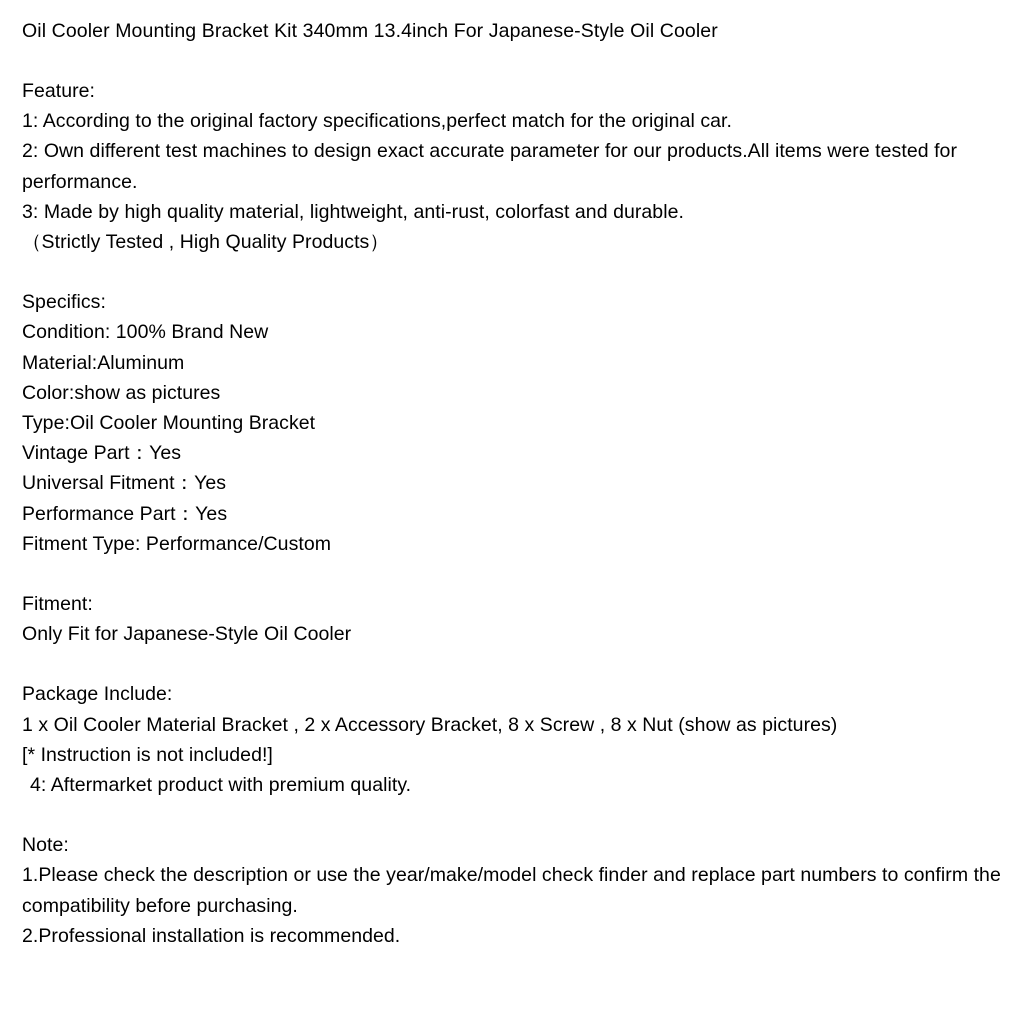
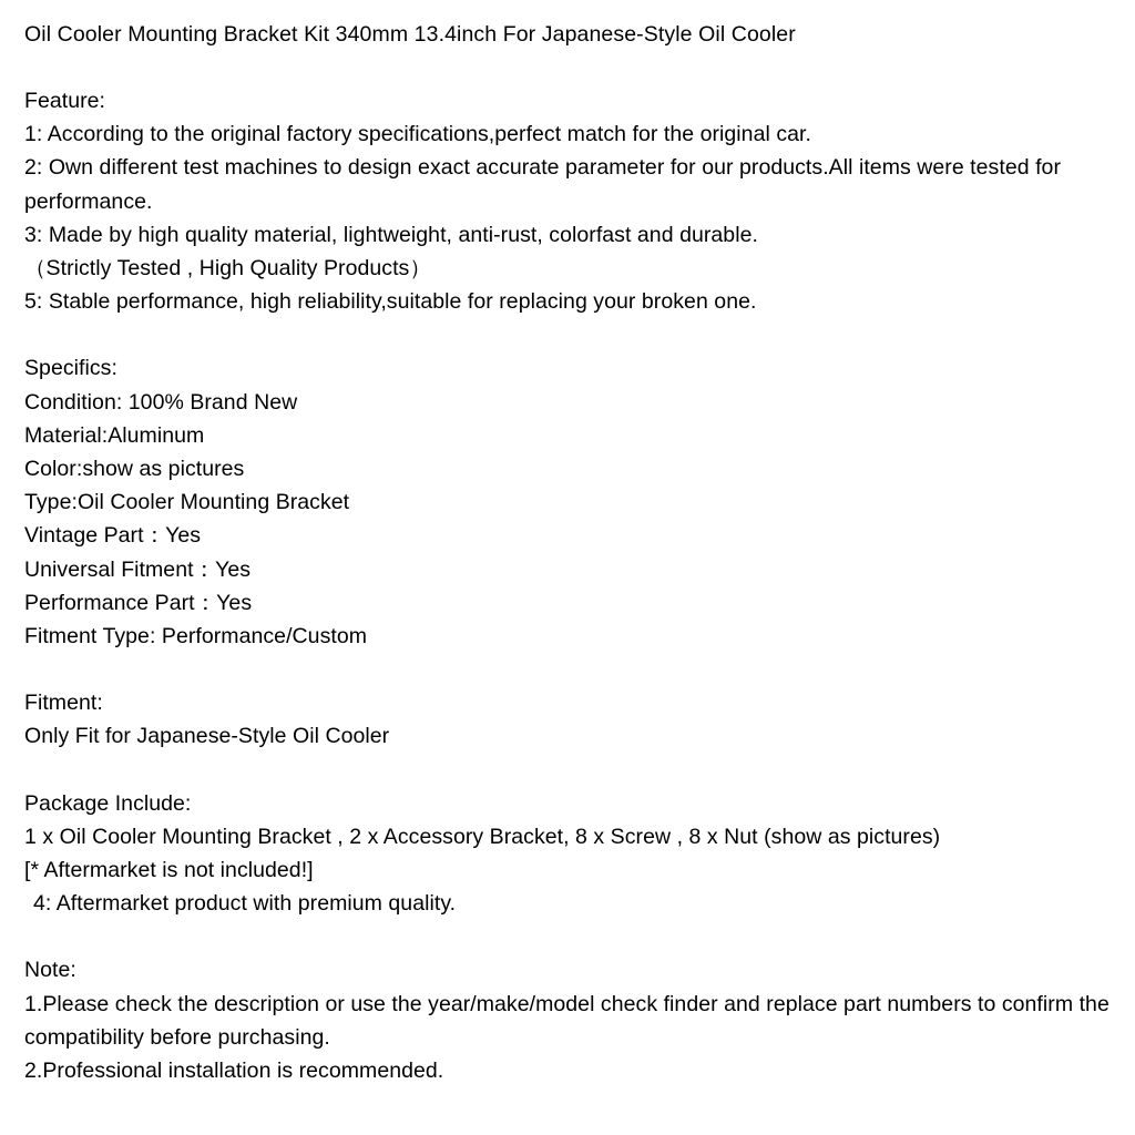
  Oil Cooler Mounting Bracket Kit 340mm 13.4inch For Japanese-Style Oil Cooler
  Feature:
  1: According to the original factory specifications,perfect match for the original car.
  2: Own different test machines to design exact accurate parameter for our products.All items were tested for performance.
  3: Made by high quality material, lightweight, anti-rust, colorfast and durable.
  （Strictly Tested , High Quality Products）
+ 5: Stable performance, high reliability,suitable for replacing your broken one.
  Specifics:
  Condition: 100% Brand New
  Material:Aluminum
  Color:show as pictures
  Type:Oil Cooler Mounting Bracket
  Vintage Part：Yes
  Universal Fitment：Yes
  Performance Part：Yes
  Fitment Type: Performance/Custom
  Fitment:
  Only Fit for Japanese-Style Oil Cooler
  Package Include:
- 1 x Oil Cooler Material Bracket , 2 x Accessory Bracket, 8 x Screw , 8 x Nut (show as pictures)
+ 1 x Oil Cooler Mounting Bracket , 2 x Accessory Bracket, 8 x Screw , 8 x Nut (show as pictures)
- [* Instruction is not included!]
+ [* Aftermarket is not included!]
  4: Aftermarket product with premium quality.
  Note:
  1.Please check the description or use the year/make/model check finder and replace part numbers to confirm the compatibility before purchasing.
  2.Professional installation is recommended.
